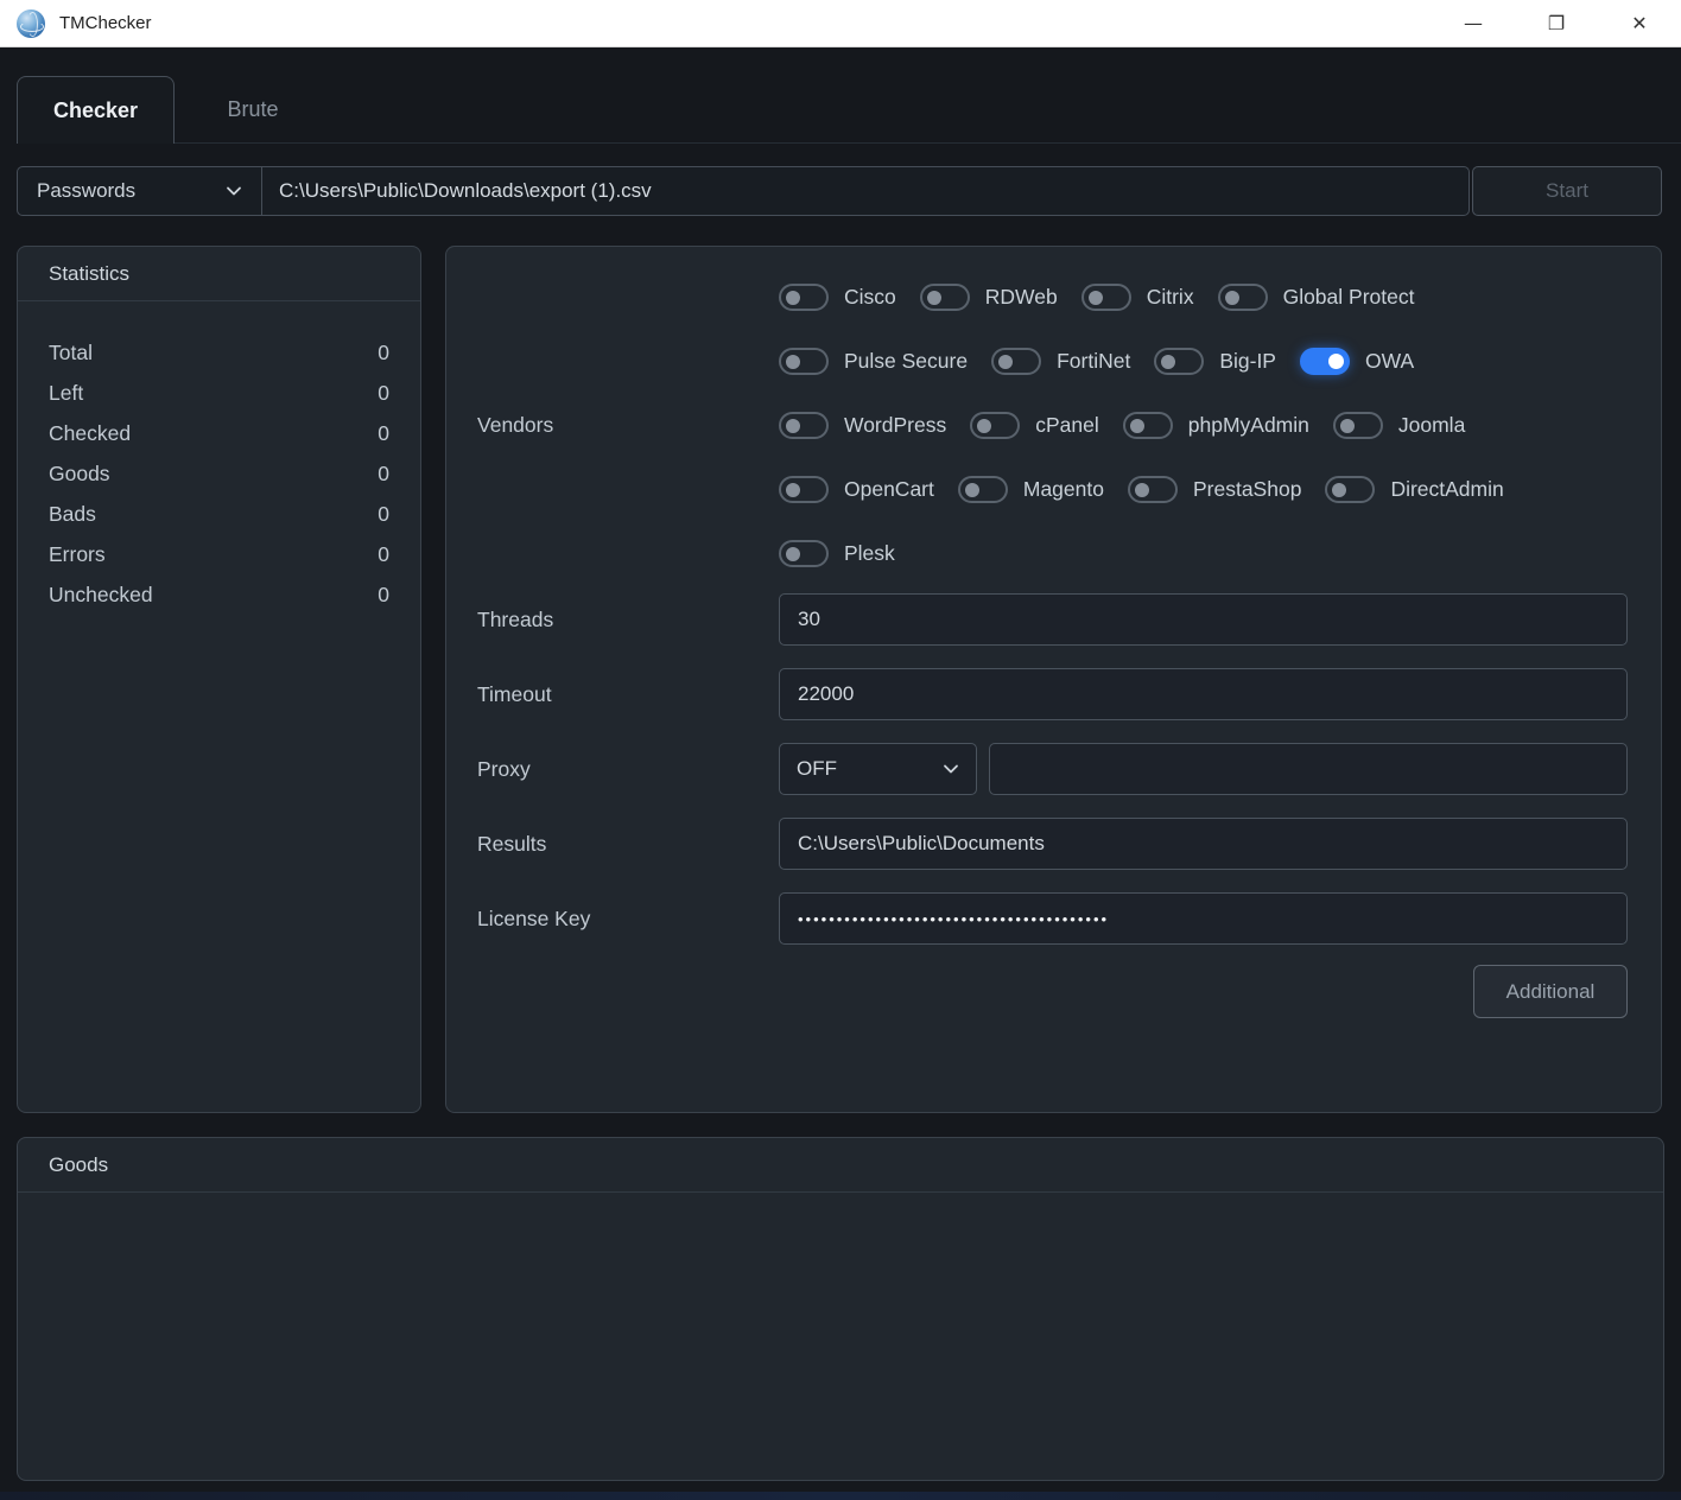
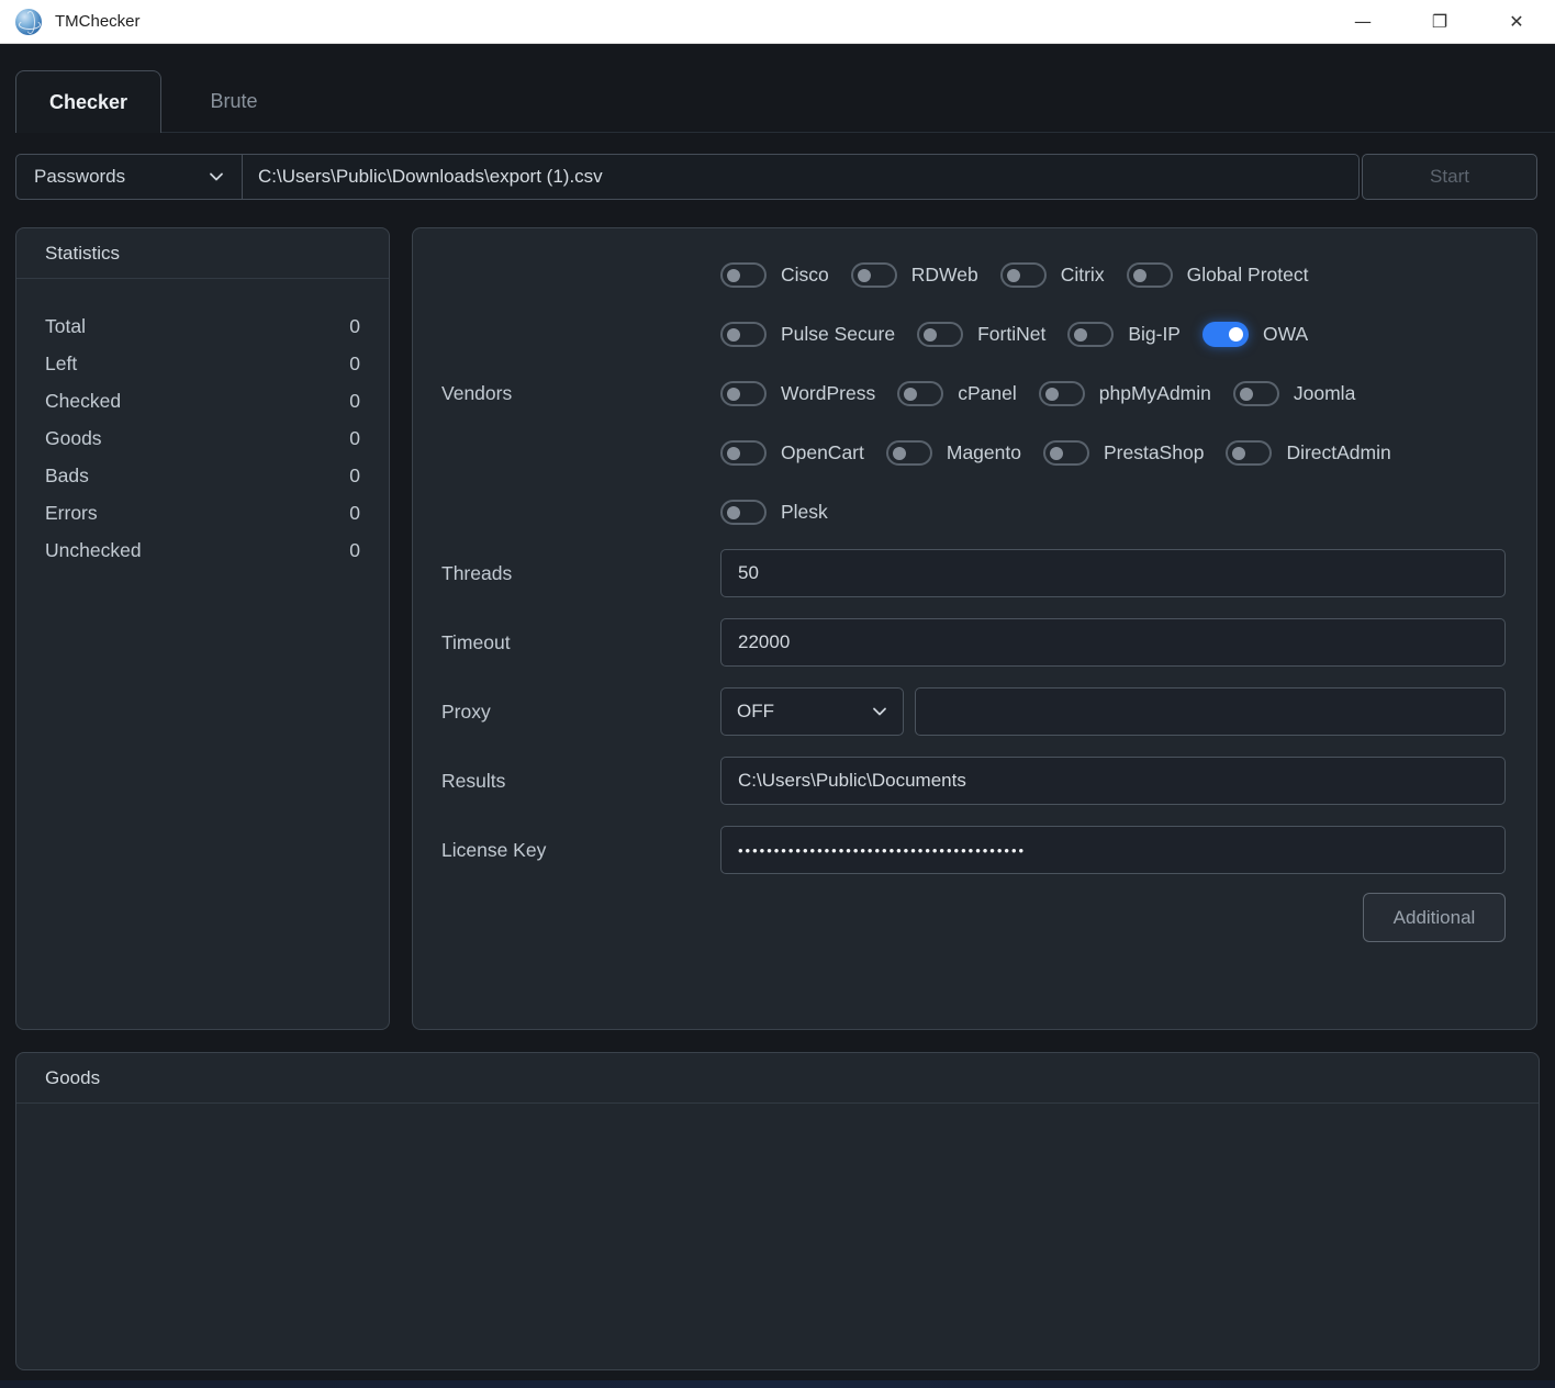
  TMChecker
  —
  ❐
  ✕
  Checker
  Brute
  Passwords
  C:\Users\Public\Downloads\export (1).csv
  Start
  Statistics
  Total
  0
  Left
  0
  Checked
  0
  Goods
  0
  Bads
  0
  Errors
  0
  Unchecked
  0
  Vendors
  Cisco
  RDWeb
  Citrix
  Global Protect
  Pulse Secure
  FortiNet
  Big-IP
  OWA
  WordPress
  cPanel
  phpMyAdmin
  Joomla
  OpenCart
  Magento
  PrestaShop
  DirectAdmin
  Plesk
  Threads
- 30
+ 50
  Timeout
  22000
  Proxy
  OFF
  Results
  C:\Users\Public\Documents
  License Key
  ••••••••••••••••••••••••••••••••••••••••
  Additional
  Goods
